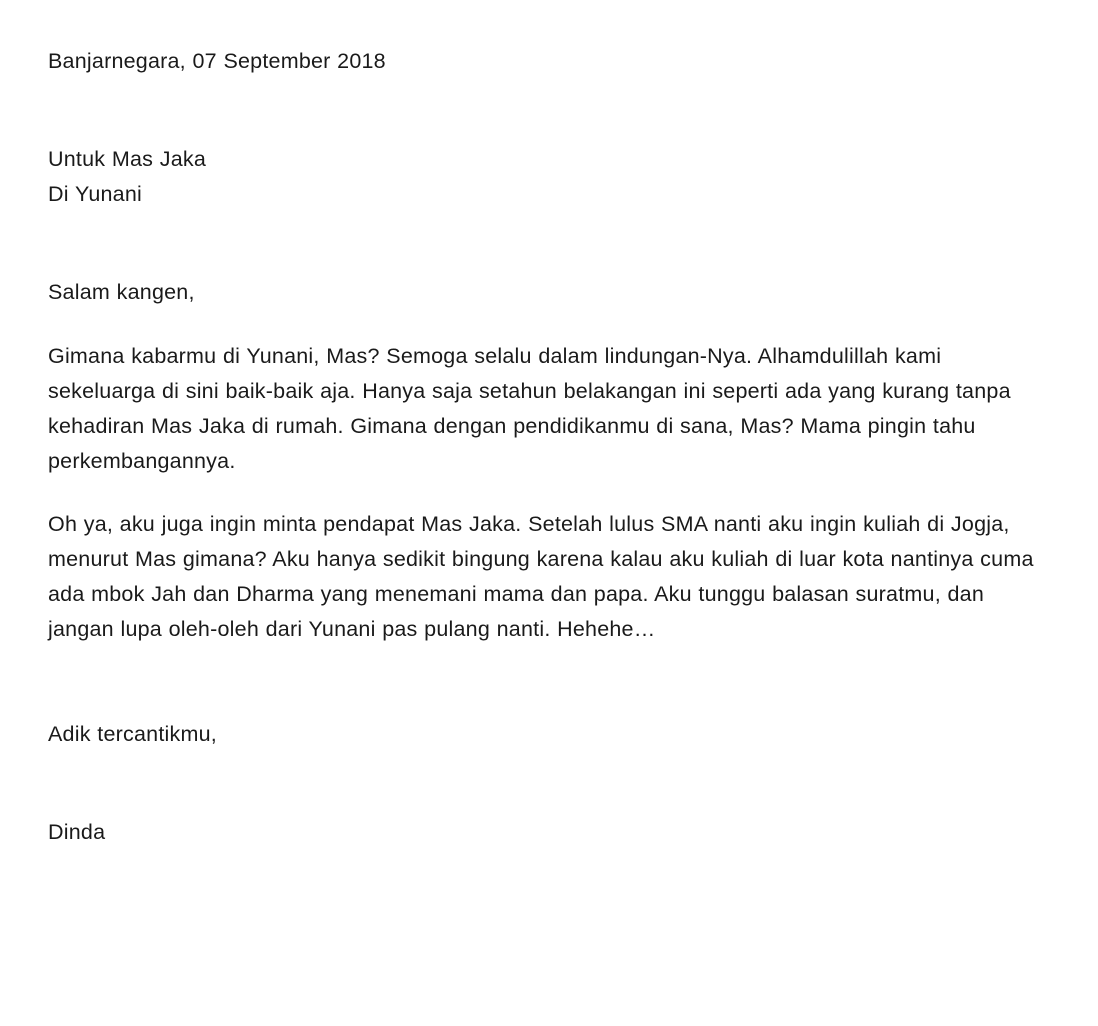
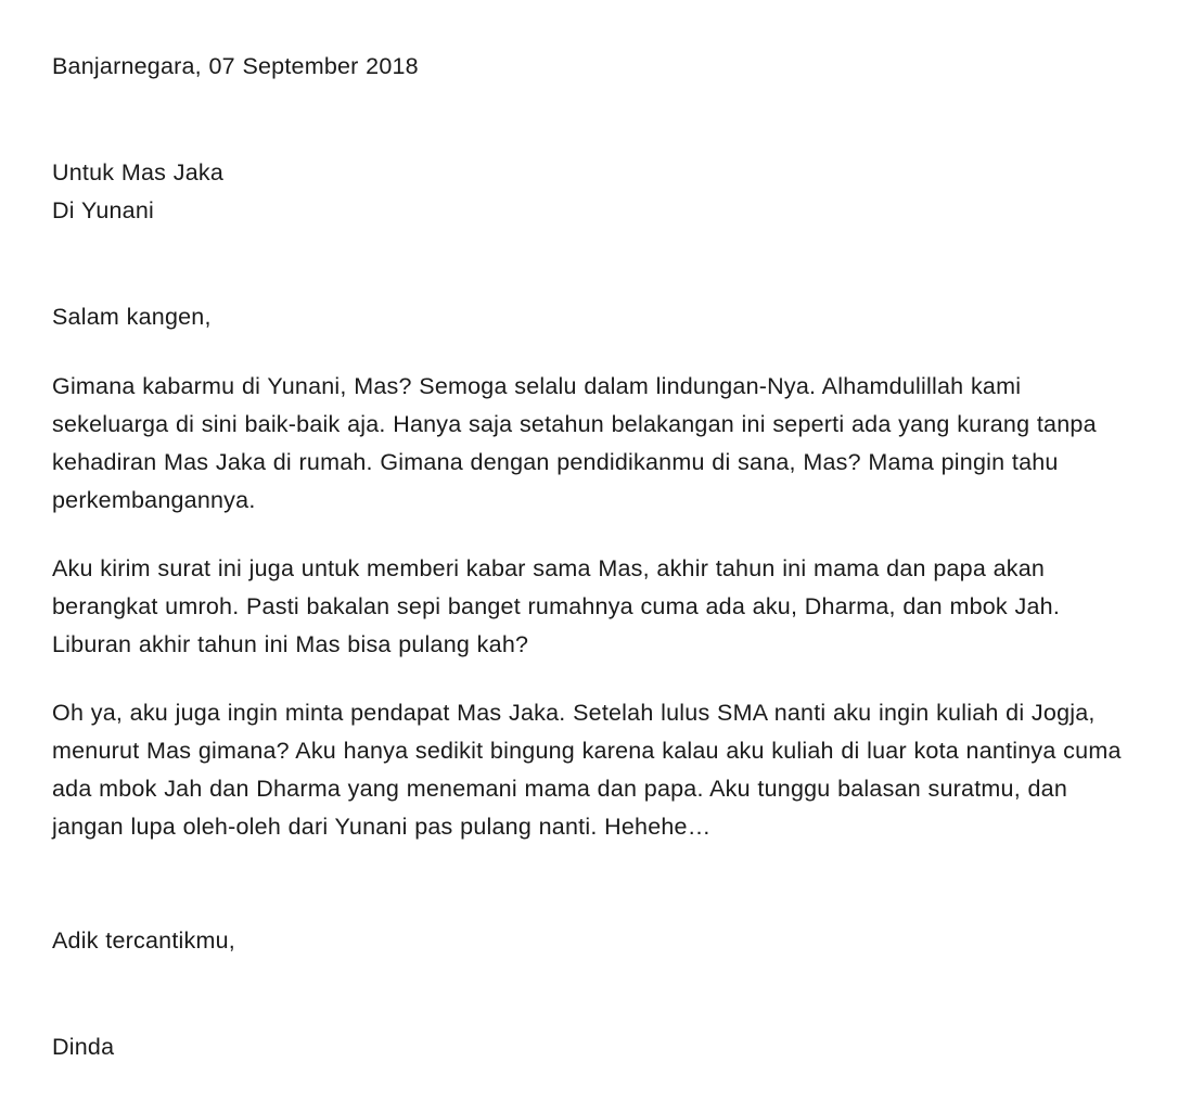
  Banjarnegara, 07 September 2018
  Untuk Mas Jaka
  Di Yunani
  Salam kangen,
  Gimana kabarmu di Yunani, Mas? Semoga selalu dalam lindungan-Nya. Alhamdulillah kami sekeluarga di sini baik-baik aja. Hanya saja setahun belakangan ini seperti ada yang kurang tanpa kehadiran Mas Jaka di rumah. Gimana dengan pendidikanmu di sana, Mas? Mama pingin tahu perkembangannya.
+ Aku kirim surat ini juga untuk memberi kabar sama Mas, akhir tahun ini mama dan papa akan berangkat umroh. Pasti bakalan sepi banget rumahnya cuma ada aku, Dharma, dan mbok Jah. Liburan akhir tahun ini Mas bisa pulang kah?
  Oh ya, aku juga ingin minta pendapat Mas Jaka. Setelah lulus SMA nanti aku ingin kuliah di Jogja, menurut Mas gimana? Aku hanya sedikit bingung karena kalau aku kuliah di luar kota nantinya cuma ada mbok Jah dan Dharma yang menemani mama dan papa. Aku tunggu balasan suratmu, dan jangan lupa oleh-oleh dari Yunani pas pulang nanti. Hehehe…
  Adik tercantikmu,
  Dinda
